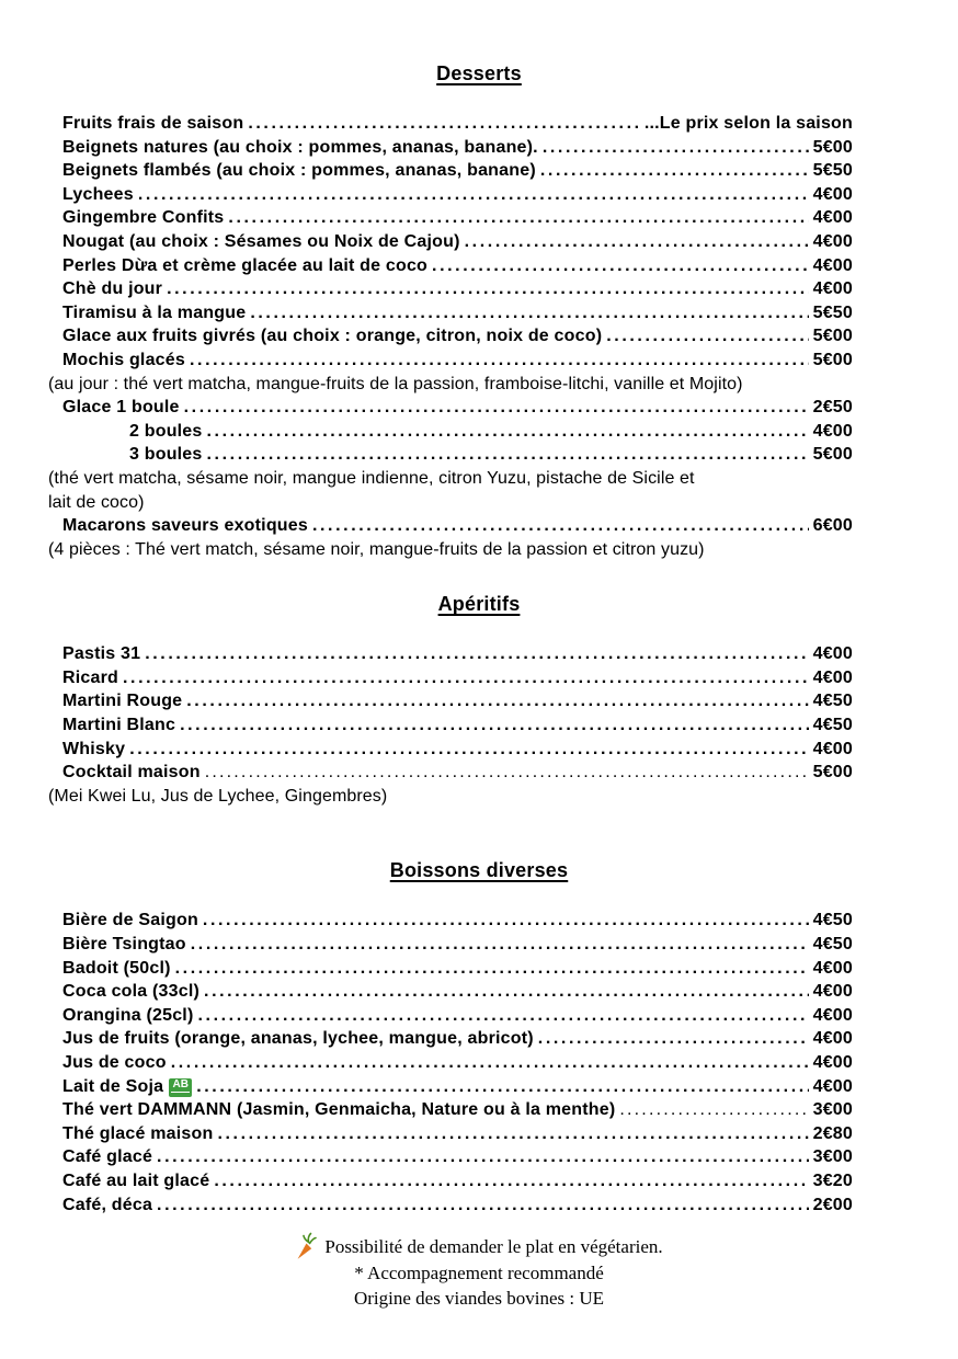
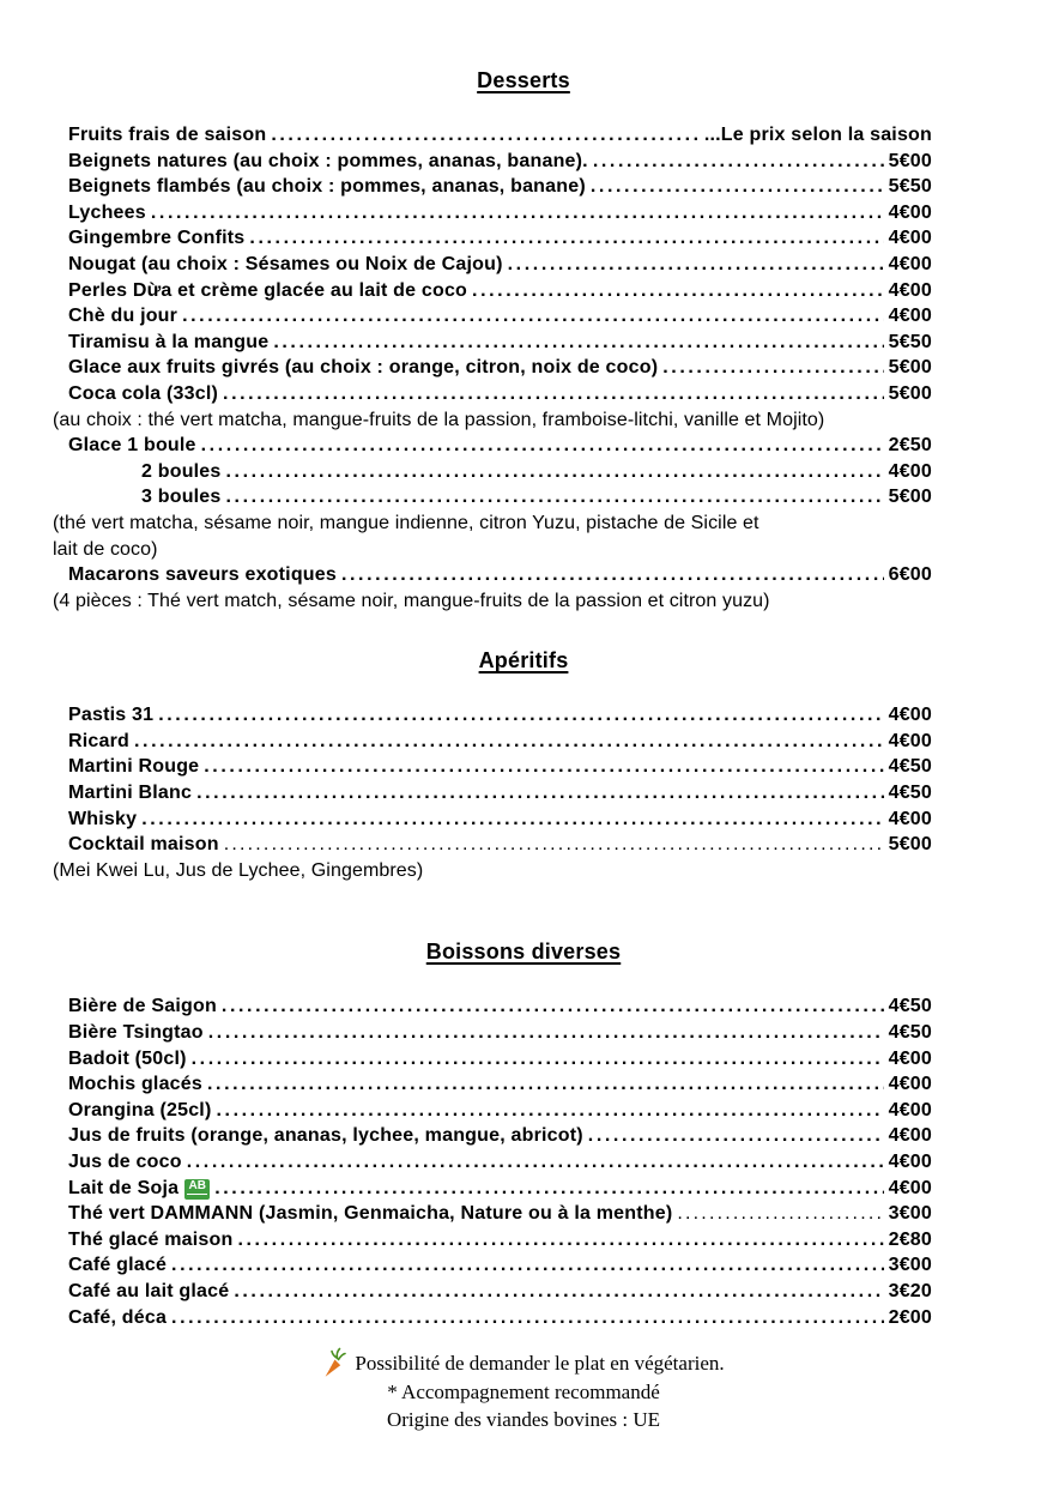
  Desserts
  Fruits frais de saison
  ...Le prix selon la saison
  Beignets natures (au choix : pommes, ananas, banane).
  5€00
  Beignets flambés (au choix : pommes, ananas, banane)
  5€50
  Lychees
  4€00
  Gingembre Confits
  4€00
  Nougat (au choix : Sésames ou Noix de Cajou)
  4€00
  Perles Dừa et crème glacée au lait de coco
  4€00
  Chè du jour
  4€00
  Tiramisu à la mangue
  5€50
  Glace aux fruits givrés (au choix : orange, citron, noix de coco)
  5€00
- Mochis glacés
+ Coca cola (33cl)
  5€00
- (au jour : thé vert matcha, mangue-fruits de la passion, framboise-litchi, vanille et Mojito)
+ (au choix : thé vert matcha, mangue-fruits de la passion, framboise-litchi, vanille et Mojito)
  Glace 1 boule
  2€50
  2 boules
  4€00
  3 boules
  5€00
  (thé vert matcha, sésame noir, mangue indienne, citron Yuzu, pistache de Sicile et
  lait de coco)
  Macarons saveurs exotiques
  6€00
  (4 pièces : Thé vert match, sésame noir, mangue-fruits de la passion et citron yuzu)
  Apéritifs
  Pastis 31
  4€00
  Ricard
  4€00
  Martini Rouge
  4€50
  Martini Blanc
  4€50
  Whisky
  4€00
  Cocktail maison
  5€00
  (Mei Kwei Lu, Jus de Lychee, Gingembres)
  Boissons diverses
  Bière de Saigon
  4€50
  Bière Tsingtao
  4€50
  Badoit (50cl)
  4€00
- Coca cola (33cl)
+ Mochis glacés
  4€00
  Orangina (25cl)
  4€00
  Jus de fruits (orange, ananas, lychee, mangue, abricot)
  4€00
  Jus de coco
  4€00
  Lait de Soja
  AB
  4€00
  Thé vert DAMMANN (Jasmin, Genmaicha, Nature ou à la menthe)
  3€00
  Thé glacé maison
  2€80
  Café glacé
  3€00
  Café au lait glacé
  3€20
  Café, déca
  2€00
  Possibilité de demander le plat en végétarien.
  * Accompagnement recommandé
  Origine des viandes bovines : UE
